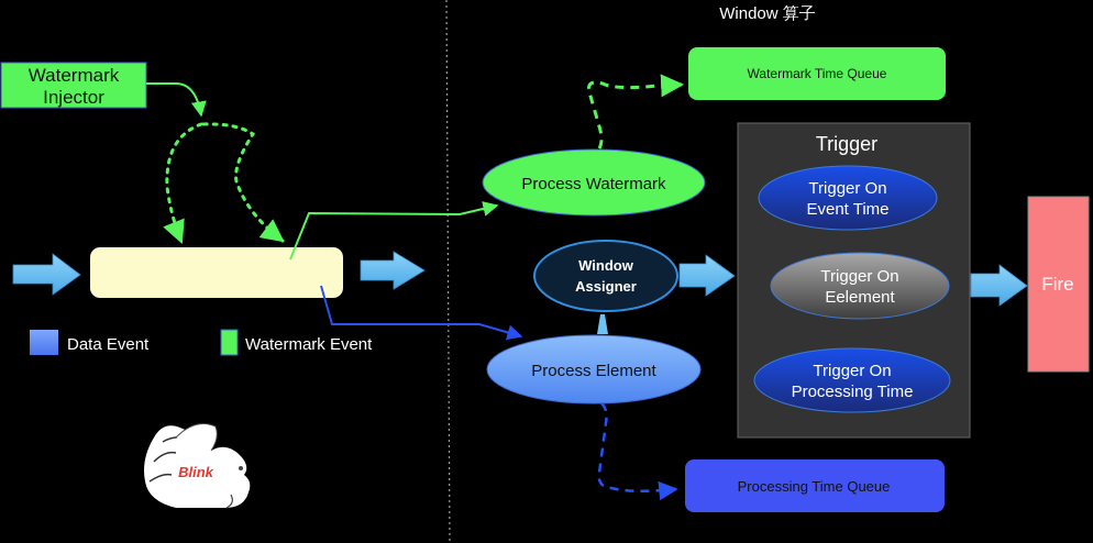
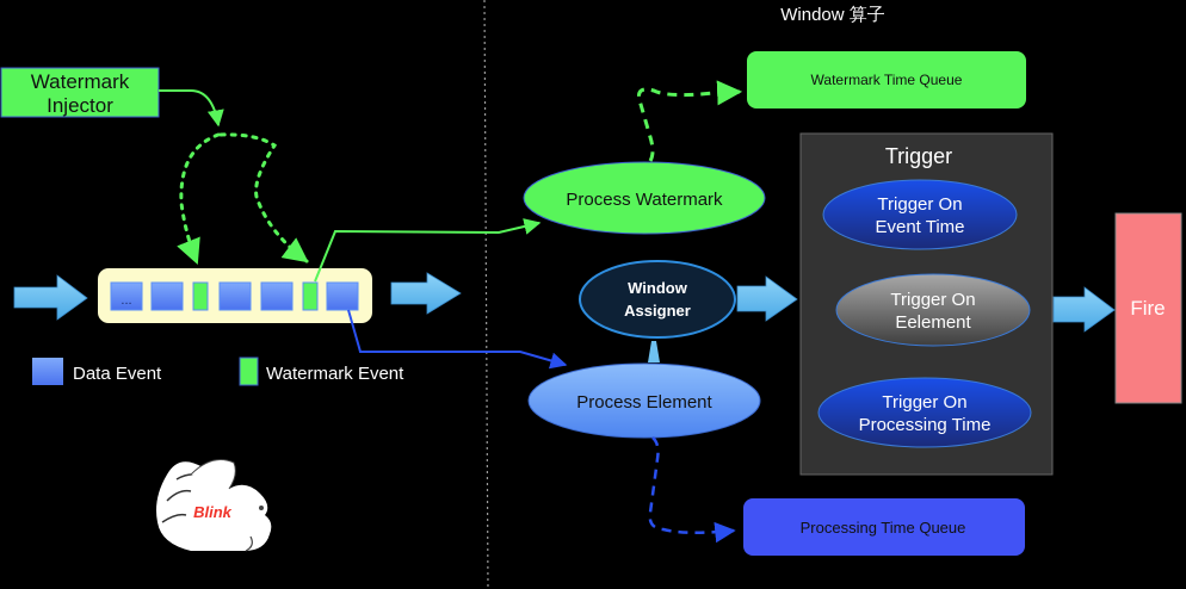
+ ...
  Window 算子
  Watermark
  Injector
  Data Event
  Watermark Event
  Blink
  Process Watermark
  Watermark Time Queue
  Window
  Assigner
  Process Element
  Processing Time Queue
  Trigger
  Trigger On
  Event Time
  Trigger On
  Eelement
  Trigger On
  Processing Time
  Fire
